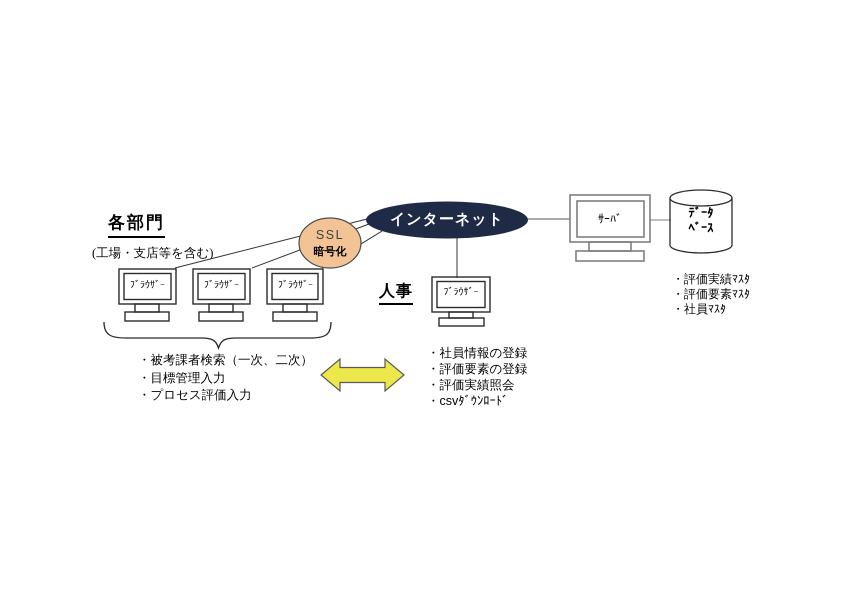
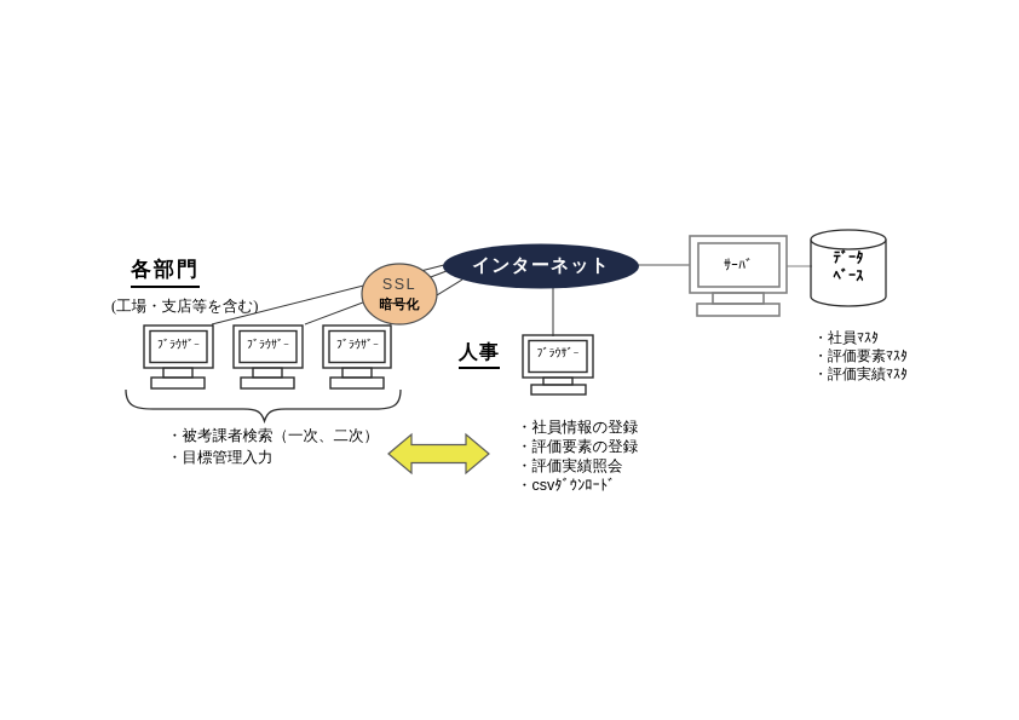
  各部門
  (工場・支店等を含む)
  ﾌﾞﾗｳｻﾞｰ
  ﾌﾞﾗｳｻﾞｰ
  ﾌﾞﾗｳｻﾞｰ
  SSL
  暗号化
  インターネット
  ｻｰﾊﾞ
  ﾃﾞｰﾀ
  ﾍﾞｰｽ
  人事
  ﾌﾞﾗｳｻﾞｰ
  ・被考課者検索（一次、二次）
  ・目標管理入力
- ・プロセス評価入力
  ・社員情報の登録
  ・評価要素の登録
  ・評価実績照会
  ・csvﾀﾞｳﾝﾛｰﾄﾞ
- ・評価実績ﾏｽﾀ
+ ・社員ﾏｽﾀ
  ・評価要素ﾏｽﾀ
- ・社員ﾏｽﾀ
+ ・評価実績ﾏｽﾀ
